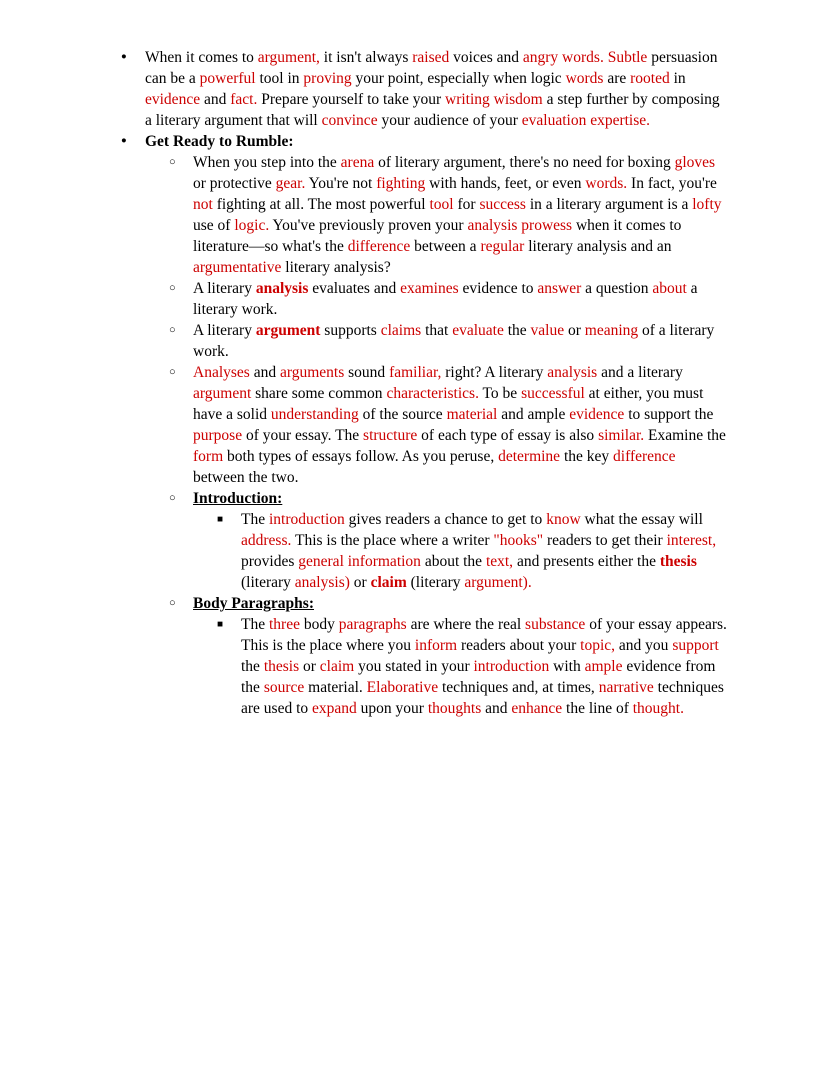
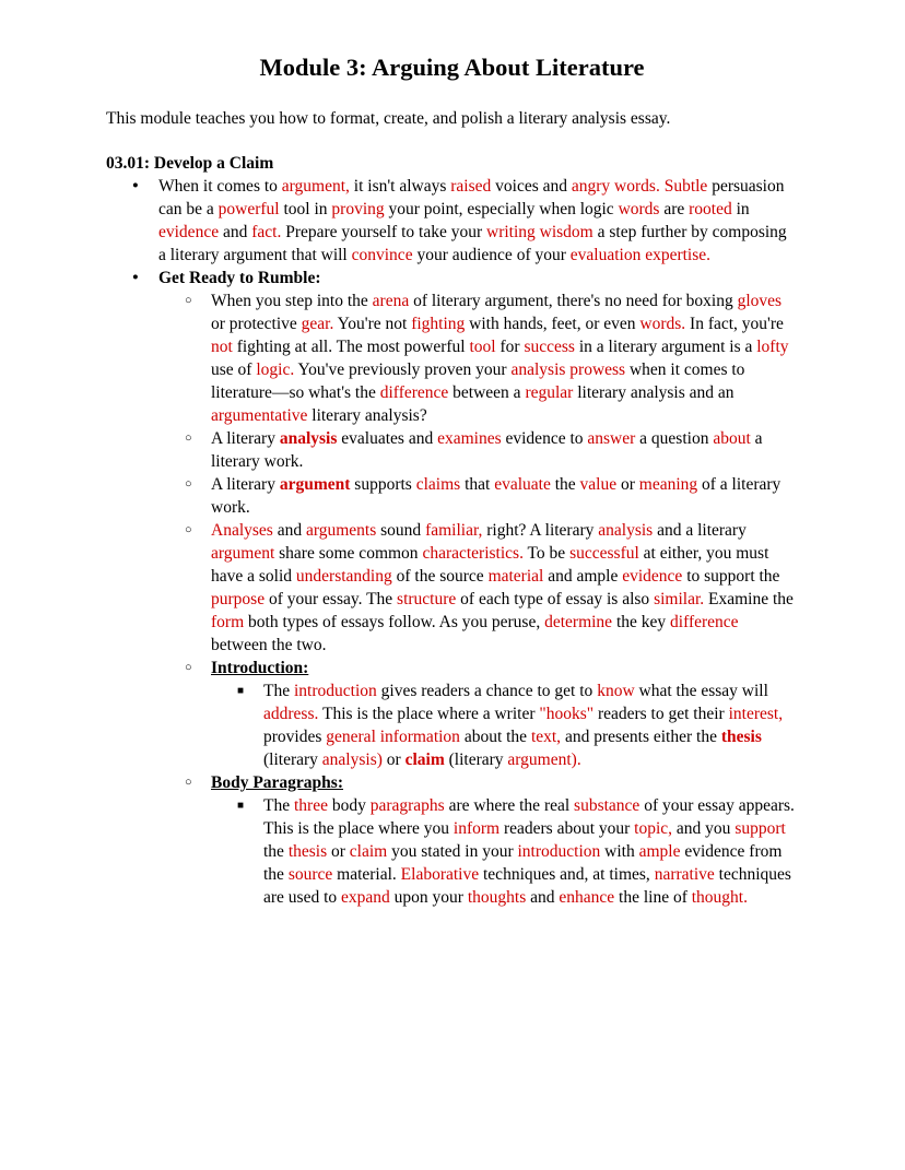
+ Module 3: Arguing About Literature
+ This module teaches you how to format, create, and polish a literary analysis essay.
+ 03.01: Develop a Claim
  ●
  When it comes to argument, it isn't always raised voices and angry words. Subtle persuasion can be a powerful tool in proving your point, especially when logic words are rooted in evidence and fact. Prepare yourself to take your writing wisdom a step further by composing a literary argument that will convince your audience of your evaluation expertise.
  ●
  Get Ready to Rumble:
  ○
  When you step into the arena of literary argument, there's no need for boxing gloves or protective gear. You're not fighting with hands, feet, or even words. In fact, you're not fighting at all. The most powerful tool for success in a literary argument is a lofty use of logic. You've previously proven your analysis prowess when it comes to literature—so what's the difference between a regular literary analysis and an argumentative literary analysis?
  ○
  A literary analysis evaluates and examines evidence to answer a question about a literary work.
  ○
  A literary argument supports claims that evaluate the value or meaning of a literary work.
  ○
  Analyses and arguments sound familiar, right? A literary analysis and a literary argument share some common characteristics. To be successful at either, you must have a solid understanding of the source material and ample evidence to support the purpose of your essay. The structure of each type of essay is also similar. Examine the form both types of essays follow. As you peruse, determine the key difference between the two.
  ○
  Introduction:
  ■
  The introduction gives readers a chance to get to know what the essay will address. This is the place where a writer "hooks" readers to get their interest, provides general information about the text, and presents either the thesis (literary analysis) or claim (literary argument).
  ○
  Body Paragraphs:
  ■
  The three body paragraphs are where the real substance of your essay appears. This is the place where you inform readers about your topic, and you support the thesis or claim you stated in your introduction with ample evidence from the source material. Elaborative techniques and, at times, narrative techniques are used to expand upon your thoughts and enhance the line of thought.
